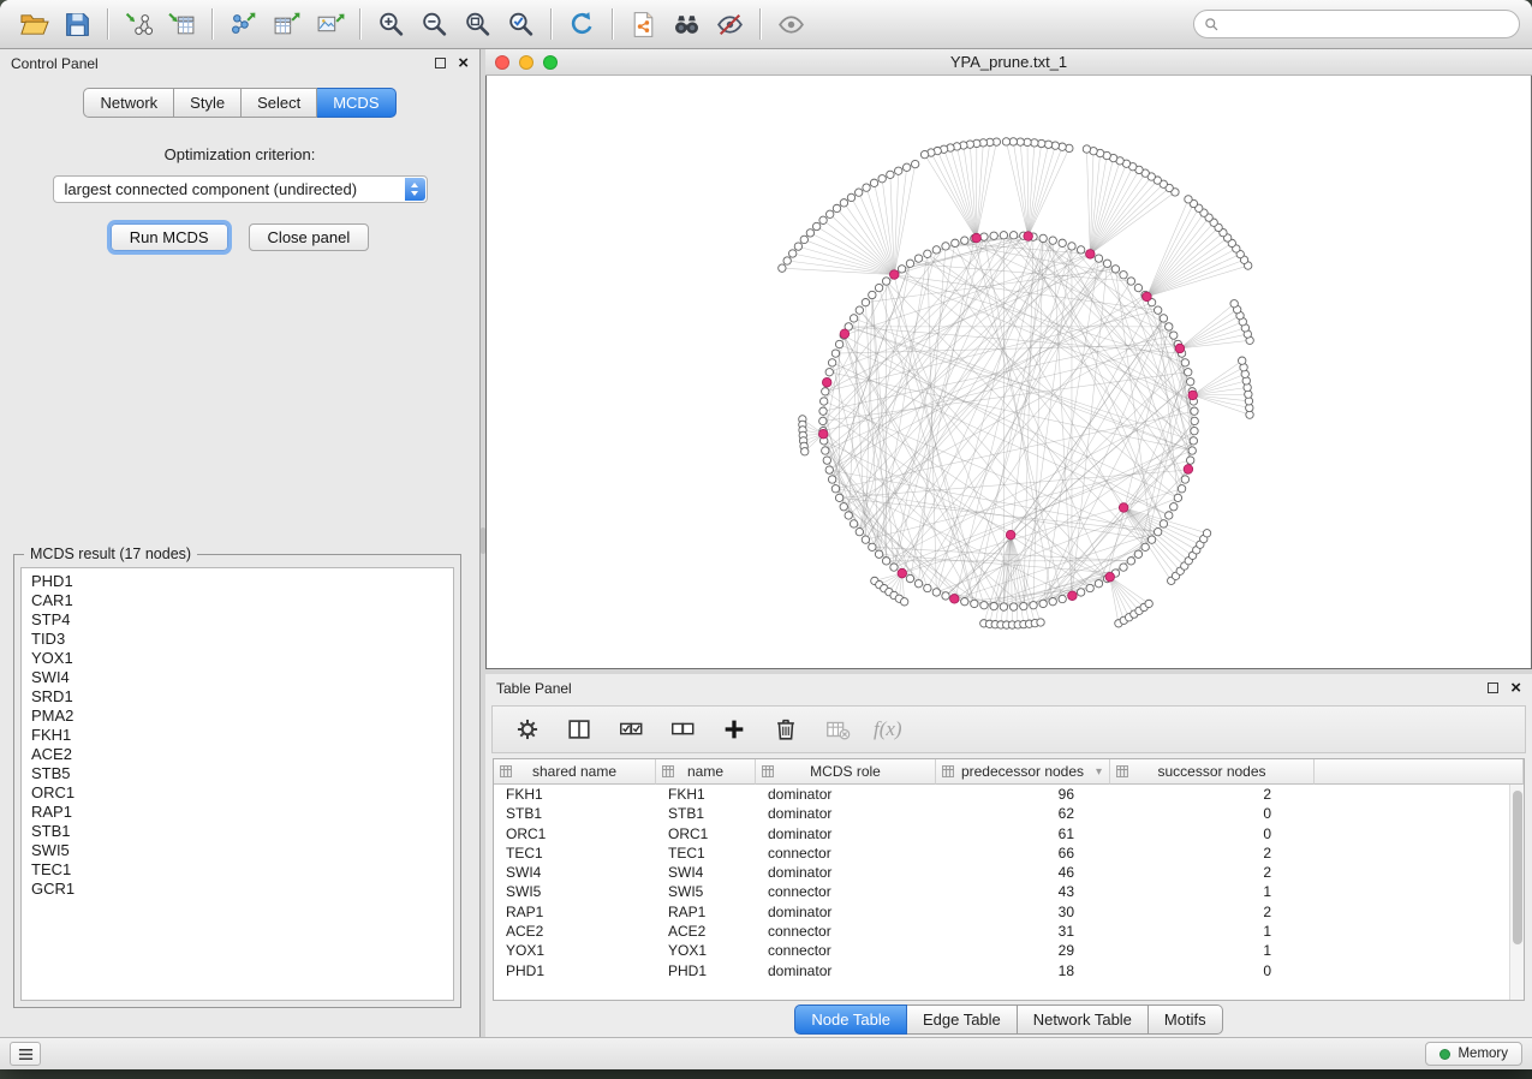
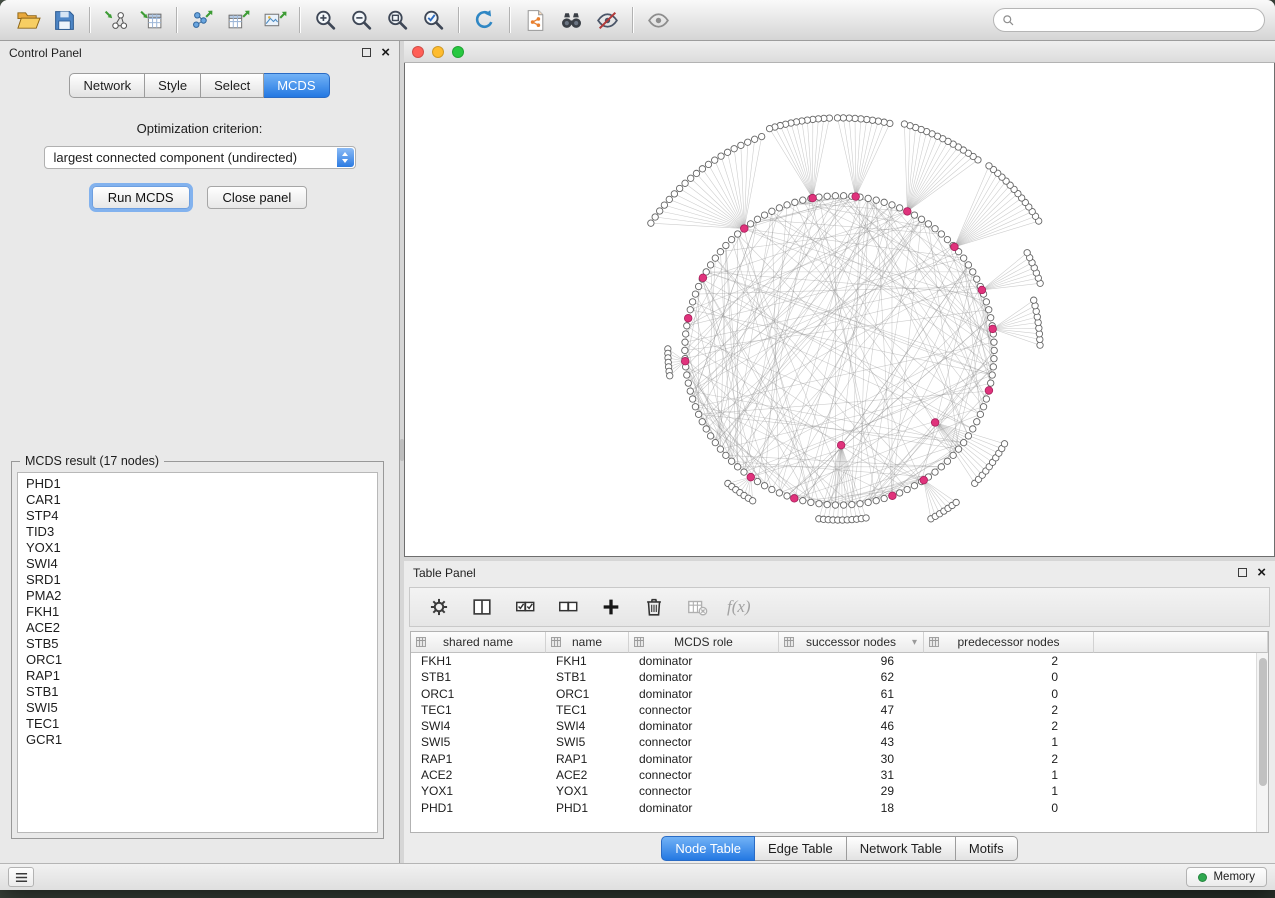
  Control Panel
  ×
  Network
  Style
  Select
  MCDS
  Optimization criterion:
  largest connected component (undirected)
  Run MCDS
  Close panel
  MCDS result (17 nodes)
  PHD1
  CAR1
  STP4
  TID3
  YOX1
  SWI4
  SRD1
  PMA2
  FKH1
  ACE2
  STB5
  ORC1
  RAP1
  STB1
  SWI5
  TEC1
  GCR1
- YPA_prune.txt_1
  Table Panel
  ×
  f(x)
  shared name
  name
  MCDS role
- predecessor nodes
+ successor nodes
  ▾
- successor nodes
+ predecessor nodes
  FKH1
  FKH1
  dominator
  96
  2
  STB1
  STB1
  dominator
  62
  0
  ORC1
  ORC1
  dominator
  61
  0
  TEC1
  TEC1
  connector
- 66
+ 47
  2
  SWI4
  SWI4
  dominator
  46
  2
  SWI5
  SWI5
  connector
  43
  1
  RAP1
  RAP1
  dominator
  30
  2
  ACE2
  ACE2
  connector
  31
  1
  YOX1
  YOX1
  connector
  29
  1
  PHD1
  PHD1
  dominator
  18
  0
  Node Table
  Edge Table
  Network Table
  Motifs
  Memory
